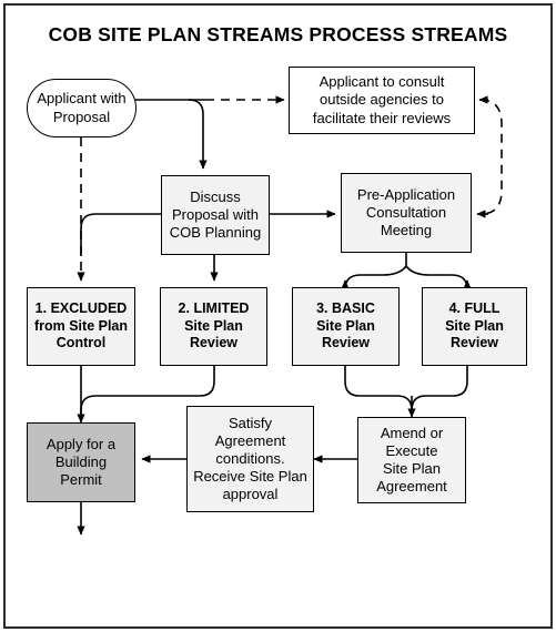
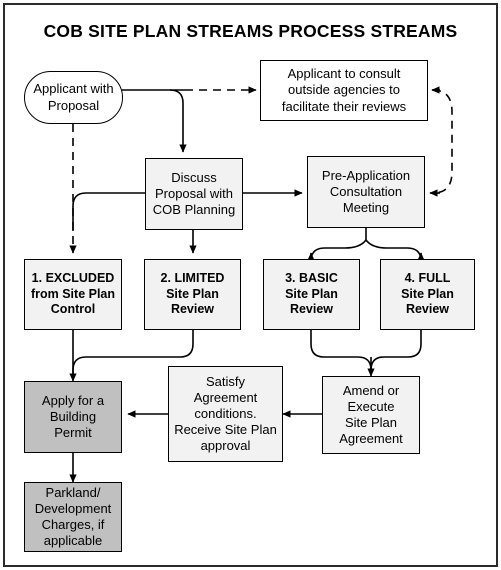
  COB SITE PLAN STREAMS PROCESS STREAMS
  Applicant with
  Proposal
  Applicant to consult
  outside agencies to
  facilitate their reviews
  Discuss
  Proposal with
  COB Planning
  Pre-Application
  Consultation
  Meeting
  1. EXCLUDED
  from Site Plan
  Control
  2. LIMITED
  Site Plan
  Review
  3. BASIC
  Site Plan
  Review
  4. FULL
  Site Plan
  Review
  Apply for a
  Building
  Permit
+ Parkland/
+ Development
+ Charges, if
+ applicable
  Satisfy
  Agreement
  conditions.
  Receive Site Plan
  approval
  Amend or
  Execute
  Site Plan
  Agreement
